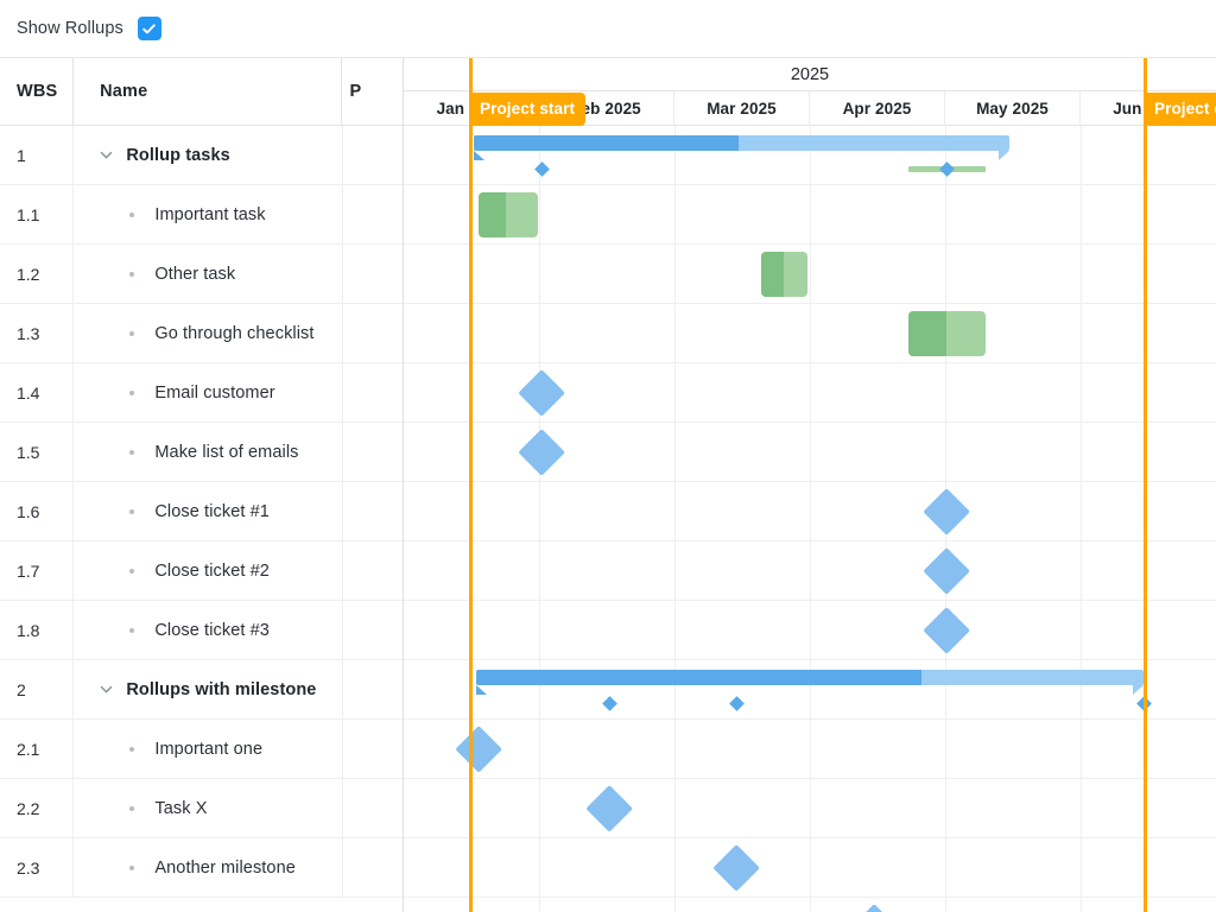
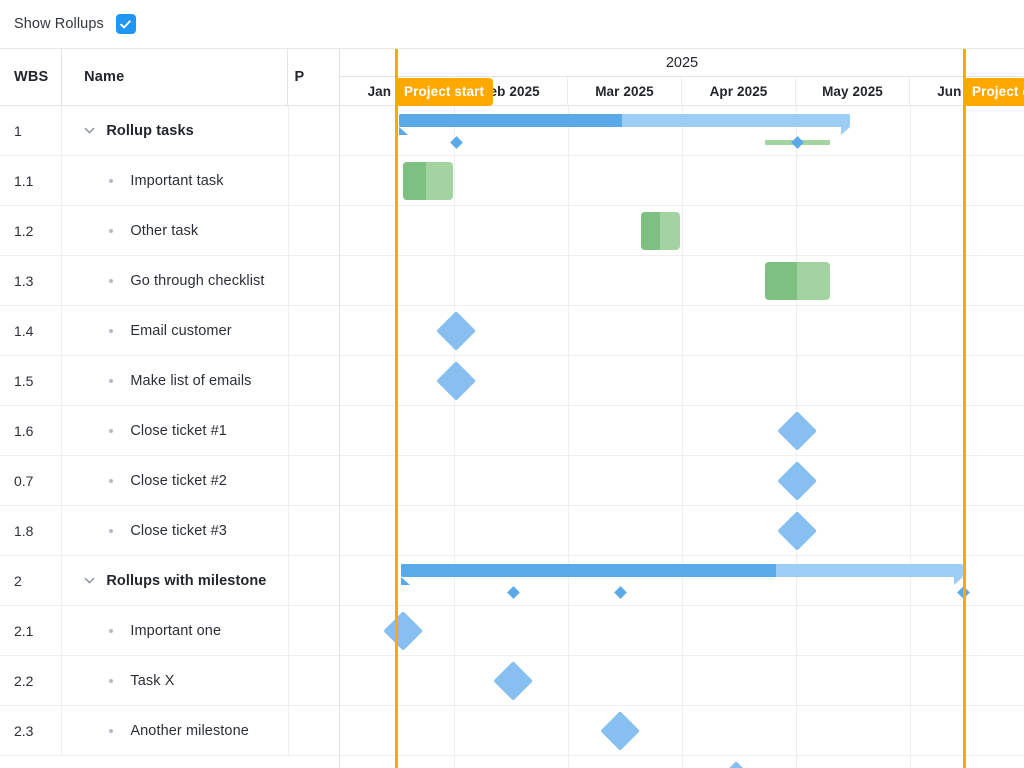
  Show Rollups
  WBS
  Name
  P
  1
  Rollup tasks
  1.1
  Important task
  1.2
  Other task
  1.3
  Go through checklist
  1.4
  Email customer
  1.5
  Make list of emails
  1.6
  Close ticket #1
- 1.7
+ 0.7
  Close ticket #2
  1.8
  Close ticket #3
  2
  Rollups with milestone
  2.1
  Important one
  2.2
  Task X
  2.3
  Another milestone
  2025
  eb 2025
  Mar 2025
  Apr 2025
  May 2025
  Project start
  Project
